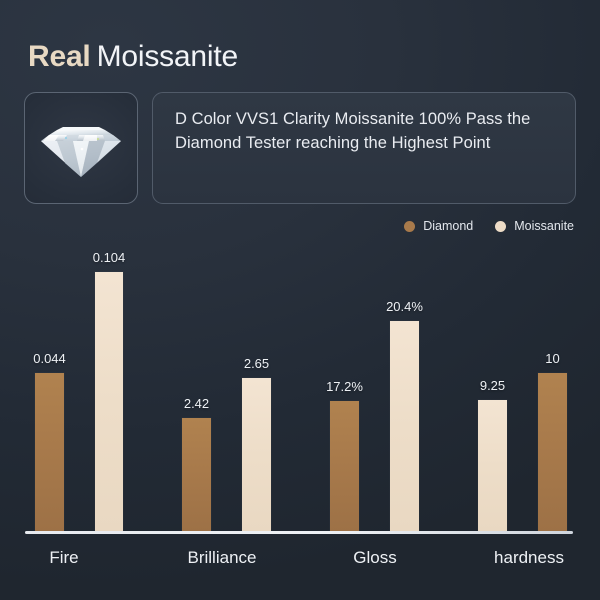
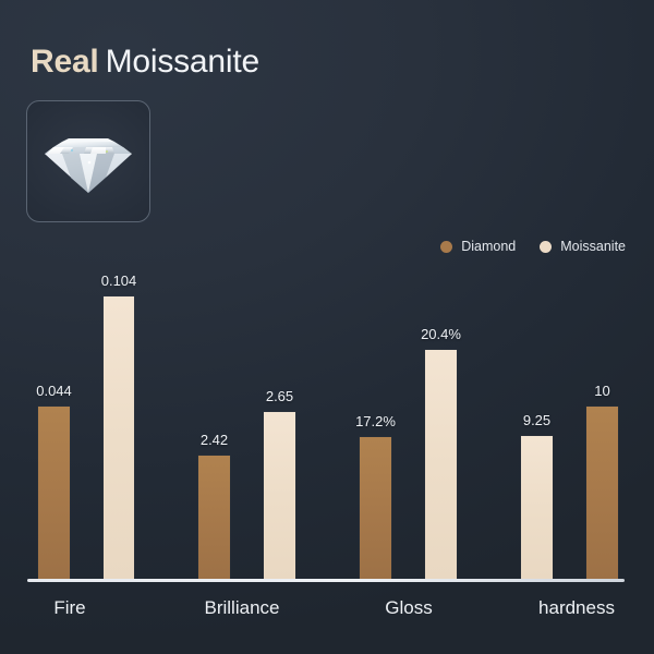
  Real Moissanite
- D Color VVS1 Clarity Moissanite 100% Pass the Diamond Tester reaching the Highest Point
  Diamond
  Moissanite
  0.044
  0.104
  2.42
  2.65
  17.2%
  20.4%
  9.25
  10
  Fire
  Brilliance
  Gloss
  hardness
